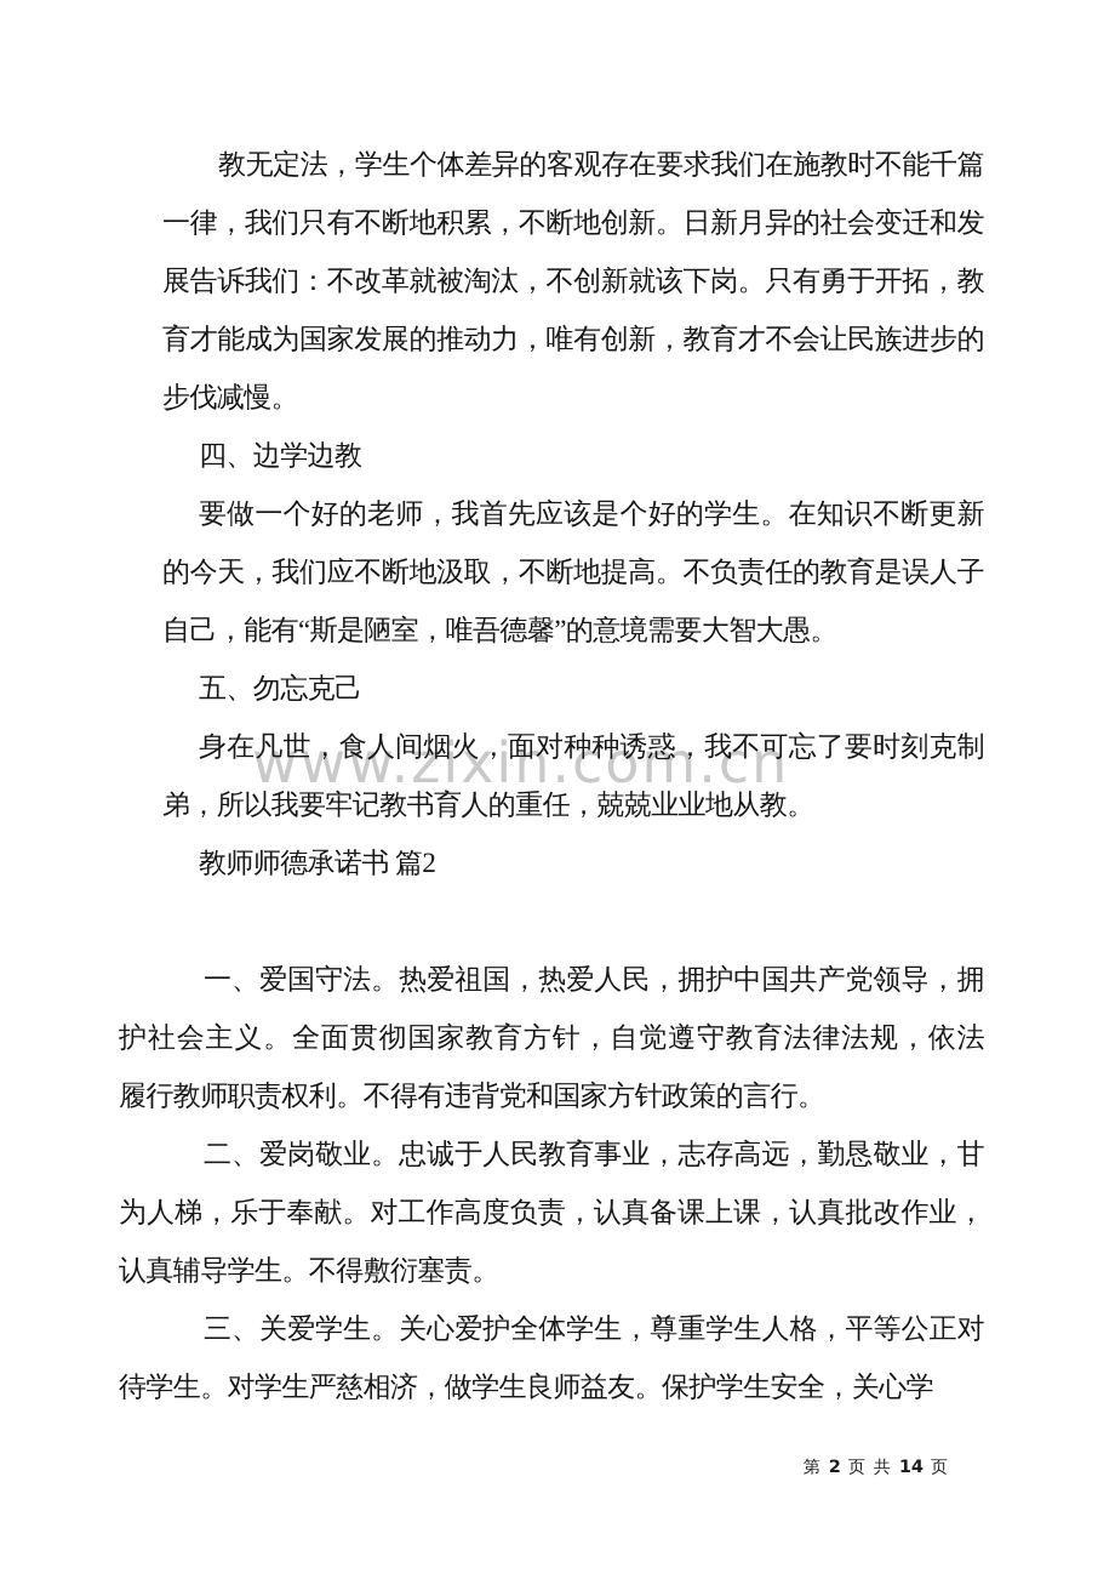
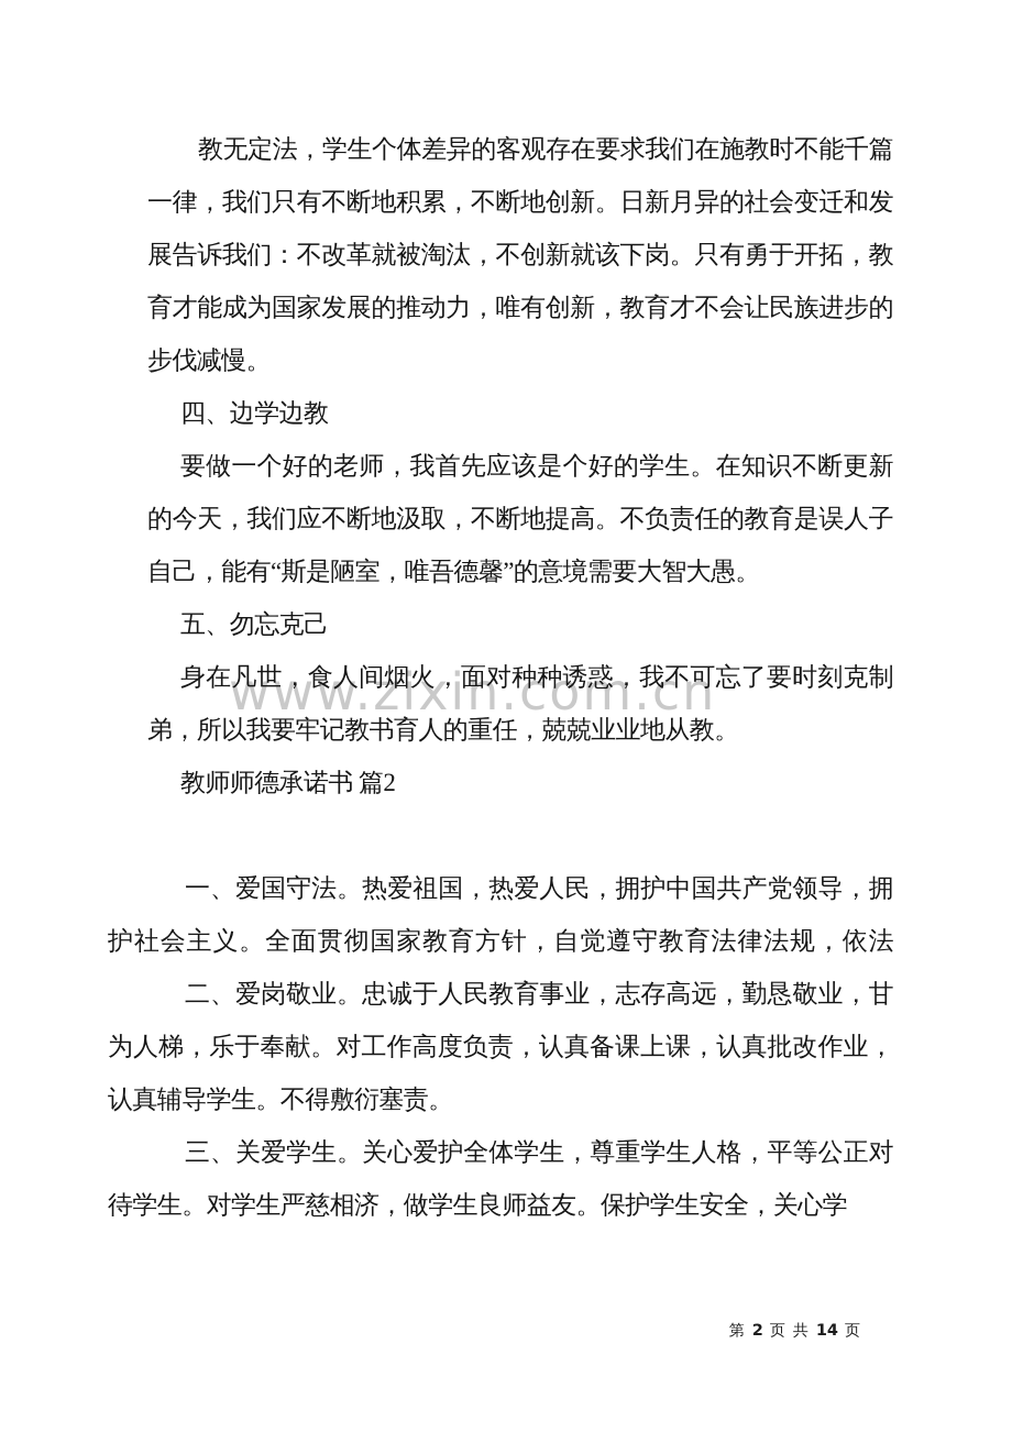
  www.zixin.com.cn
  教无定法，学生个体差异的客观存在要求我们在施教时不能千篇
  一律，我们只有不断地积累，不断地创新。日新月异的社会变迁和发
  展告诉我们：不改革就被淘汰，不创新就该下岗。只有勇于开拓，教
  育才能成为国家发展的推动力，唯有创新，教育才不会让民族进步的
  步伐减慢。
  四、边学边教
  要做一个好的老师，我首先应该是个好的学生。在知识不断更新
  的今天，我们应不断地汲取，不断地提高。不负责任的教育是误人子
  自己，能有“斯是陋室，唯吾德馨”的意境需要大智大愚。
  五、勿忘克己
  身在凡世，食人间烟火，面对种种诱惑，我不可忘了要时刻克制
  弟，所以我要牢记教书育人的重任，兢兢业业地从教。
  教师师德承诺书 篇2
  一、爱国守法。热爱祖国，热爱人民，拥护中国共产党领导，拥
  护社会主义。全面贯彻国家教育方针，自觉遵守教育法律法规，依法
- 履行教师职责权利。不得有违背党和国家方针政策的言行。
  二、爱岗敬业。忠诚于人民教育事业，志存高远，勤恳敬业，甘
  为人梯，乐于奉献。对工作高度负责，认真备课上课，认真批改作业，
  认真辅导学生。不得敷衍塞责。
  三、关爱学生。关心爱护全体学生，尊重学生人格，平等公正对
  待学生。对学生严慈相济，做学生良师益友。保护学生安全，关心学
  第
  2
  页
  共
  14
  页
